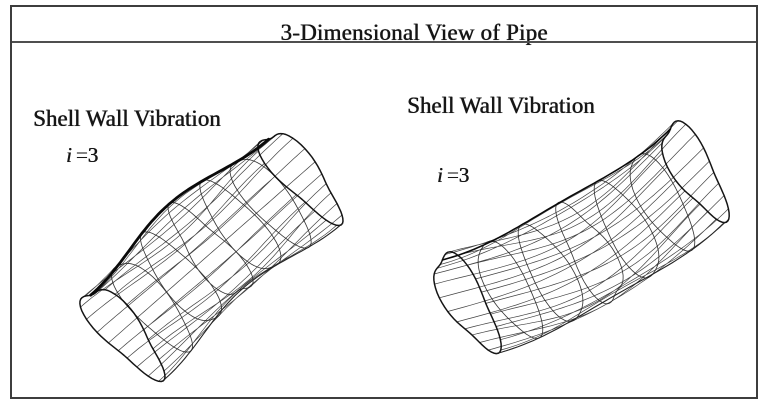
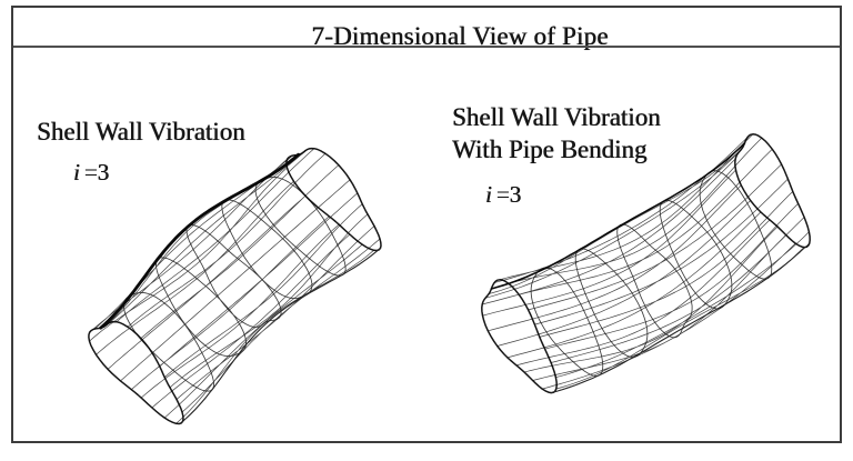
- 3-Dimensional View of Pipe
+ 7-Dimensional View of Pipe
  Shell Wall Vibration
  i =3
  Shell Wall Vibration
+ With Pipe Bending
  i =3
